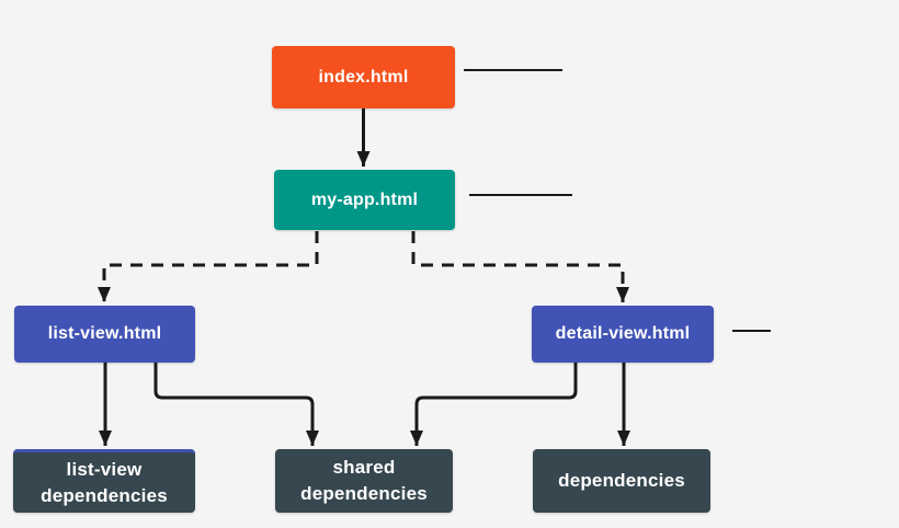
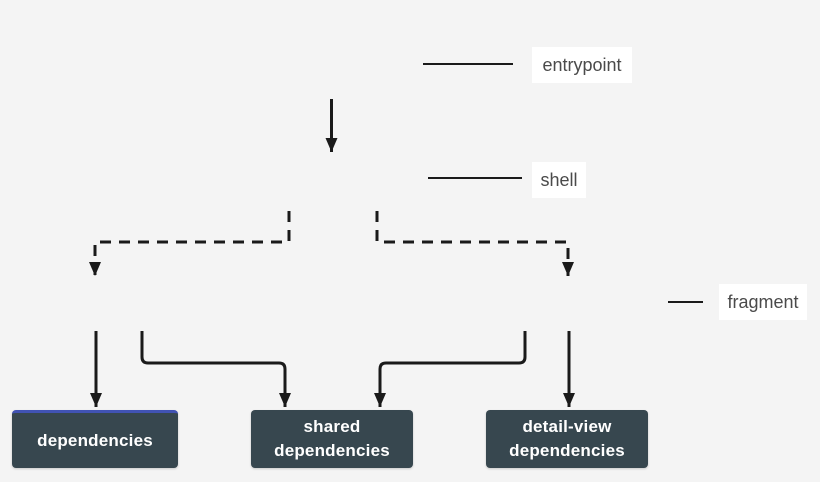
- index.html
- my-app.html
- list-view.html
- detail-view.html
- list-view
  dependencies
  shared
  dependencies
+ detail-view
  dependencies
+ entrypoint
+ shell
+ fragment
